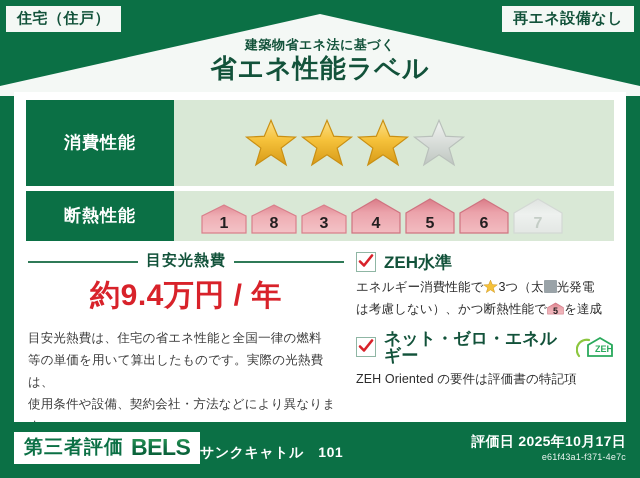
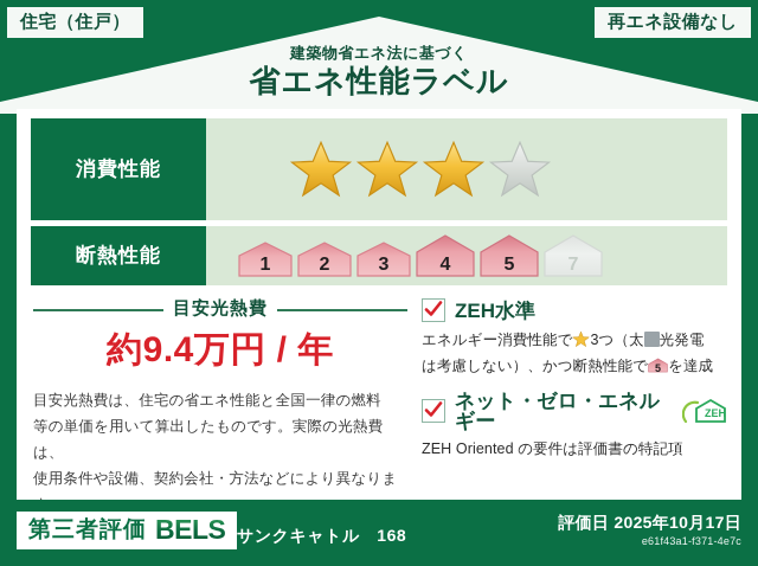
  住宅（住戸）
  再エネ設備なし
  建築物省エネ法に基づく
  省エネ性能ラベル
  消費性能
  断熱性能
  1
- 8
+ 2
  3
  4
  5
- 6
  7
  目安光熱費
  約9.4万円 / 年
  目安光熱費は、住宅の省エネ性能と全国一律の燃料
  等の単価を用いて算出したものです。実際の光熱費は、
  使用条件や設備、契約会社・方法などにより異なりま
  ZEH水準
  エネルギー消費性能で 3つ（太 光発電
  は考慮しない）、かつ断熱性能で
  5
  を達成
  ネット・ゼロ・エネルギー
  ZEH
  ZEH Oriented の要件は評価書の特記項
  第三者評価
  BELS
- サンクキャトル 101
+ サンクキャトル 168
  評価日 2025年10月17日
  e61f43a1-f371-4e7c
